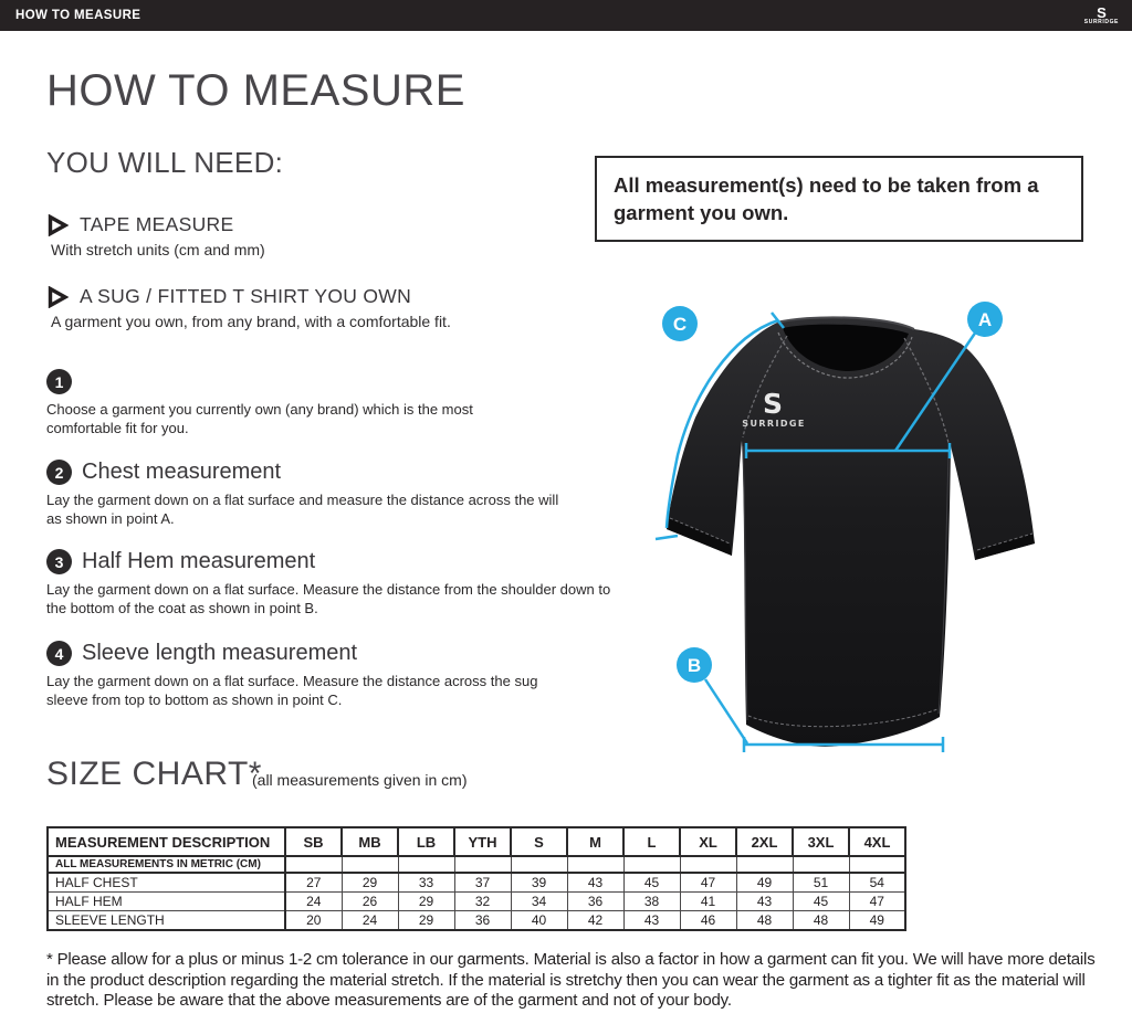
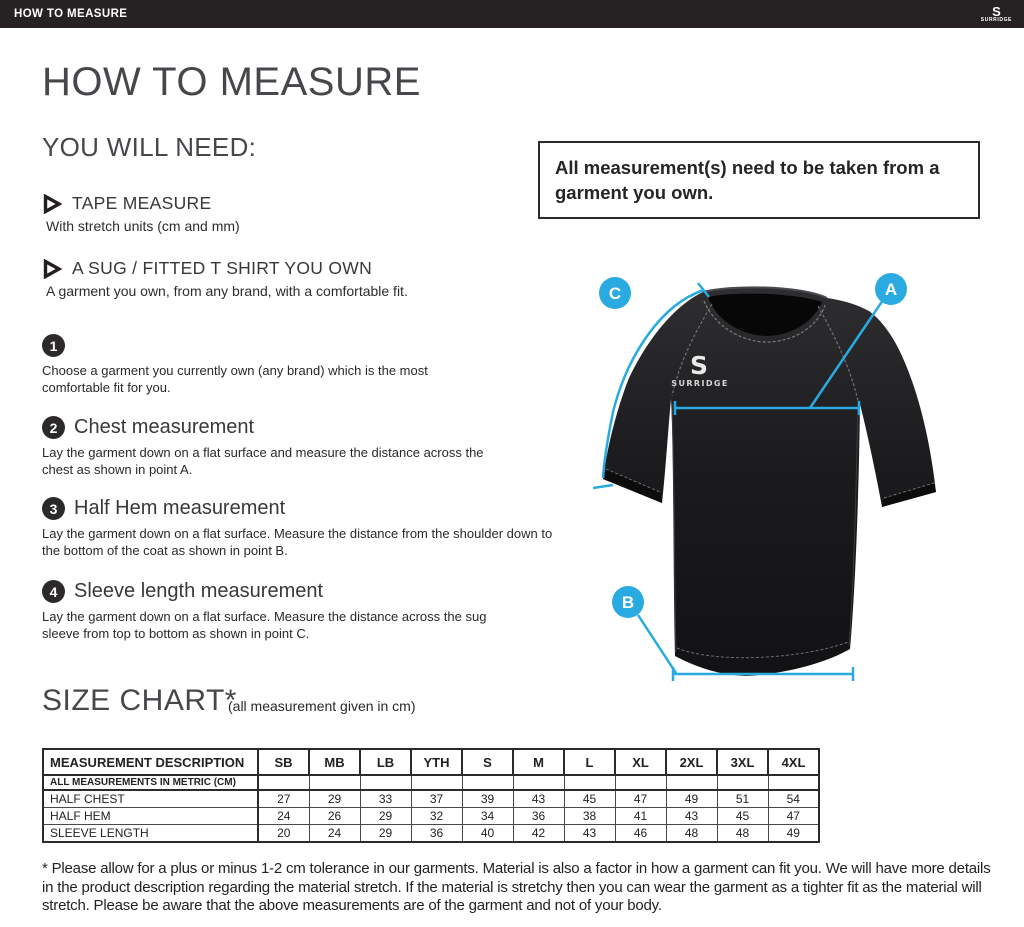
  HOW TO MEASURE
  S
  HOW TO MEASURE
  YOU WILL NEED:
  TAPE MEASURE
  With stretch units (cm and mm)
  A SUG / FITTED T SHIRT YOU OWN
  A garment you own, from any brand, with a comfortable fit.
  1
  Choose a garment you currently own (any brand) which is the most comfortable fit for you.
  2
  Chest measurement
- Lay the garment down on a flat surface and measure the distance across the will as shown in point A.
+ Lay the garment down on a flat surface and measure the distance across the chest as shown in point A.
  3
  Half Hem measurement
  Lay the garment down on a flat surface. Measure the distance from the shoulder down to the bottom of the coat as shown in point B.
  4
  Sleeve length measurement
  Lay the garment down on a flat surface. Measure the distance across the sug sleeve from top to bottom as shown in point C.
  All measurement(s) need to be taken from a
  garment you own.
  S
  SURRIDGE
  A
  C
  B
  SIZE CHART*
- (all measurements given in cm)
+ (all measurement given in cm)
  MEASUREMENT DESCRIPTION	SB	MB	LB	YTH	S	M	L	XL	2XL	3XL	4XL
  ALL MEASUREMENTS IN METRIC (CM)
  HALF CHEST	27	29	33	37	39	43	45	47	49	51	54
  HALF HEM	24	26	29	32	34	36	38	41	43	45	47
  SLEEVE LENGTH	20	24	29	36	40	42	43	46	48	48	49
  * Please allow for a plus or minus 1-2 cm tolerance in our garments. Material is also a factor in how a garment can fit you. We will have more details in the product description regarding the material stretch. If the material is stretchy then you can wear the garment as a tighter fit as the material will stretch. Please be aware that the above measurements are of the garment and not of your body.
